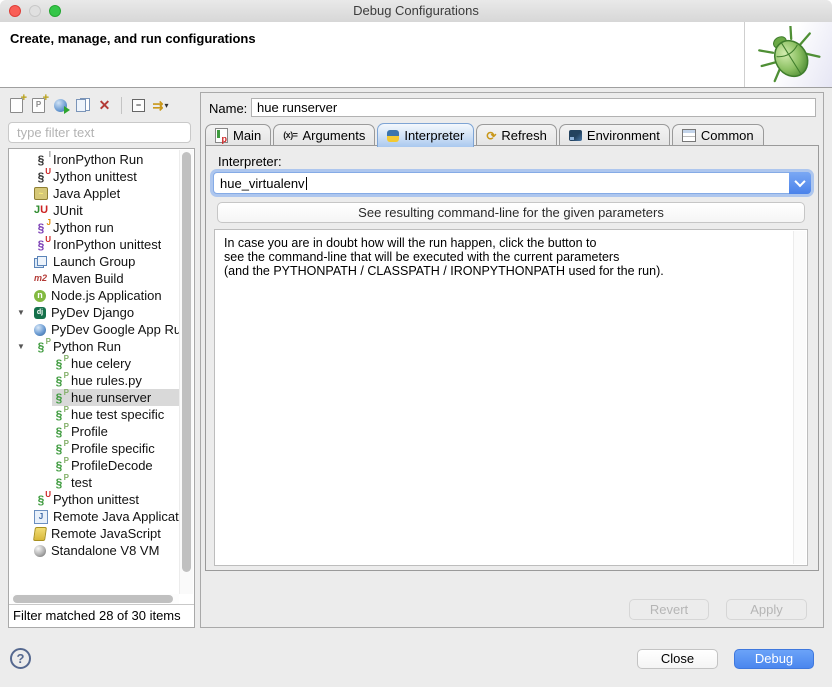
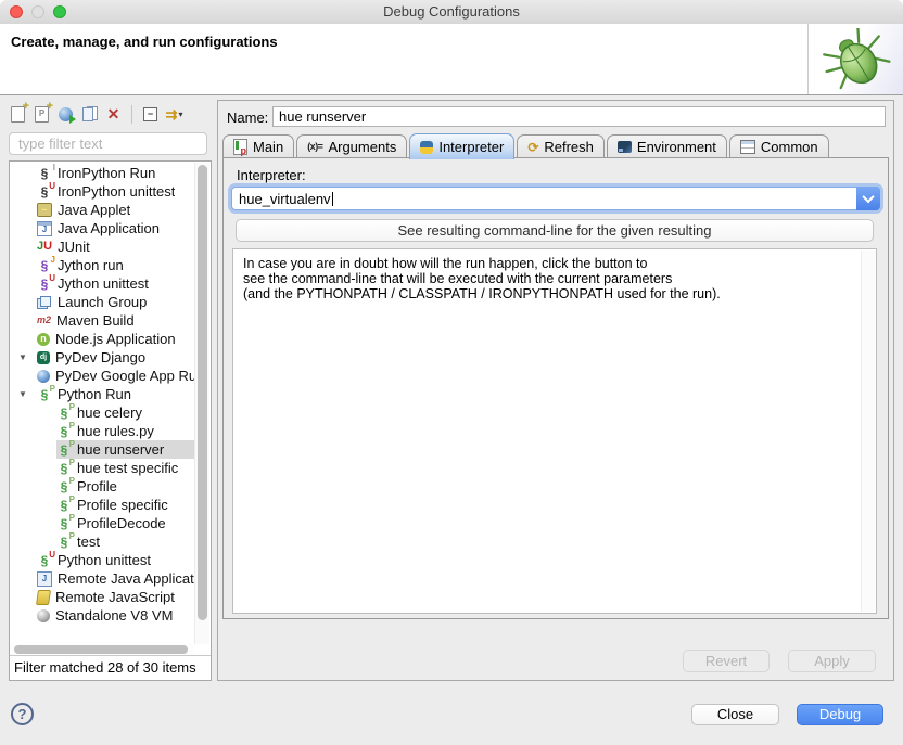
  Debug Configurations
  Create, manage, and run configurations
  ✕
  ⇉
  ▾
  type filter text
  §
  I
  IronPython Run
  §
  U
- Jython unittest
+ IronPython unittest
  Java Applet
+ Java Application
  J
  U
  JUnit
  §
  J
  Jython run
  §
  U
- IronPython unittest
+ Jython unittest
  Launch Group
  m2
  Maven Build
  n
  Node.js Application
  ▼
  PyDev Django
  PyDev Google App Ru
  ▼
  §
  P
  Python Run
  §
  P
  hue celery
  §
  P
  hue rules.py
  §
  P
  hue runserver
  §
  P
  hue test specific
  §
  P
  Profile
  §
  P
  Profile specific
  §
  P
  ProfileDecode
  §
  P
  test
  §
  U
  Python unittest
  J
  Remote Java Applicat
  Remote JavaScript
  Standalone V8 VM
  Filter matched 28 of 30 items
  Name:
  hue runserver
  Main
  (x)=
  Arguments
  Interpreter
  ⟳
  Refresh
  Environment
  Common
  Interpreter:
  hue_virtualenv
- See resulting command-line for the given parameters
+ See resulting command-line for the given resulting
  In case you are in doubt how will the run happen, click the button to
  see the command-line that will be executed with the current parameters
  (and the PYTHONPATH / CLASSPATH / IRONPYTHONPATH used for the run).
  Revert
  Apply
  ?
  Close
  Debug
